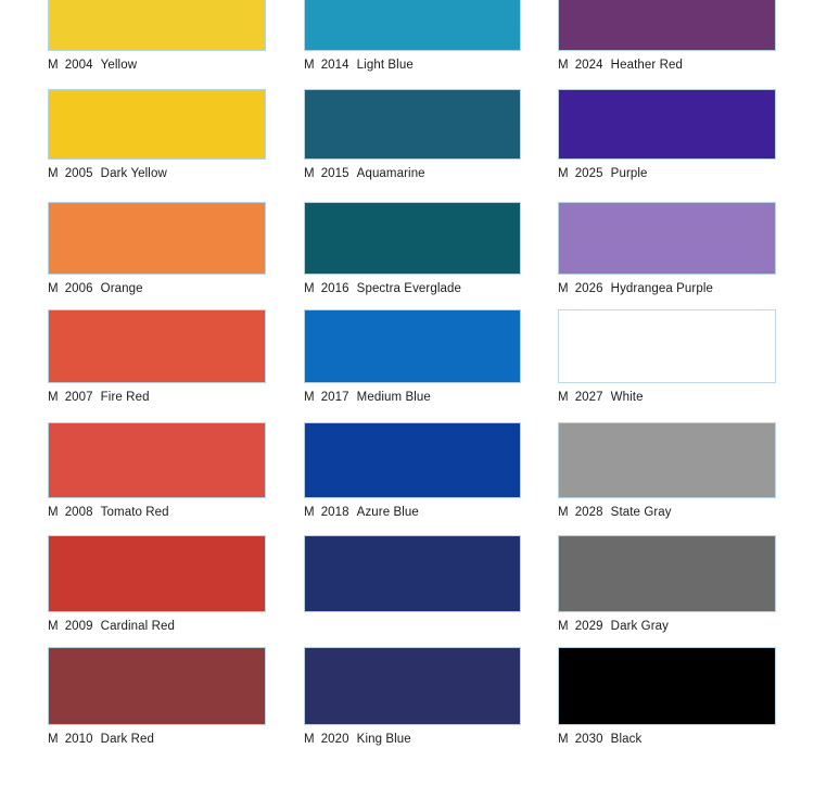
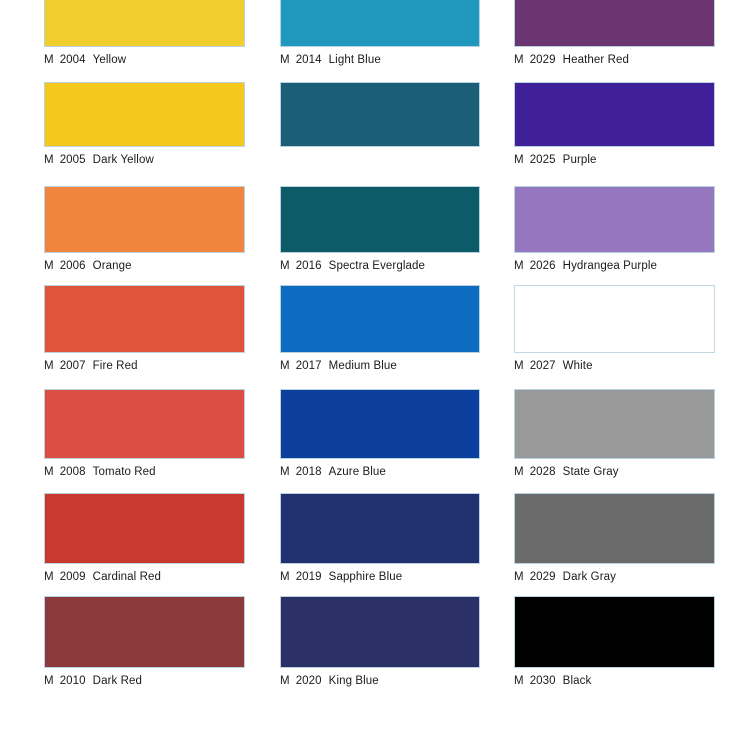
  M 2004 Yellow
  M 2005 Dark Yellow
  M 2006 Orange
  M 2007 Fire Red
  M 2008 Tomato Red
  M 2009 Cardinal Red
  M 2010 Dark Red
  M 2014 Light Blue
- M 2015 Aquamarine
  M 2016 Spectra Everglade
  M 2017 Medium Blue
  M 2018 Azure Blue
+ M 2019 Sapphire Blue
  M 2020 King Blue
- M 2024 Heather Red
+ M 2029 Heather Red
  M 2025 Purple
  M 2026 Hydrangea Purple
  M 2027 White
  M 2028 State Gray
  M 2029 Dark Gray
  M 2030 Black
